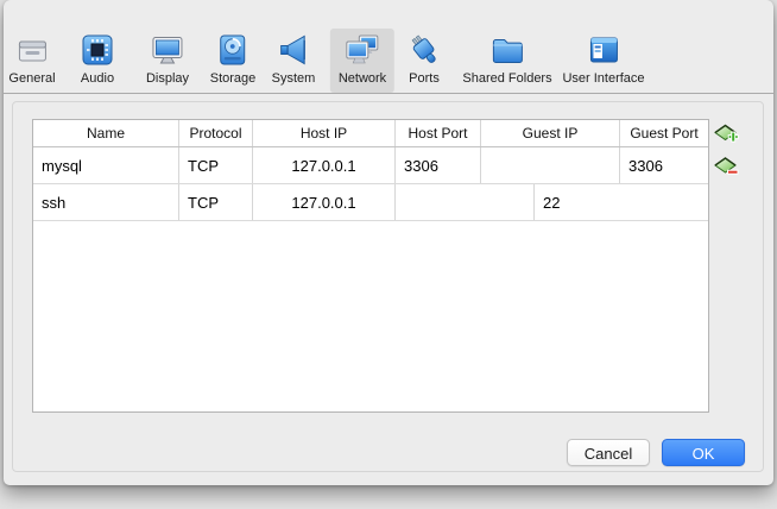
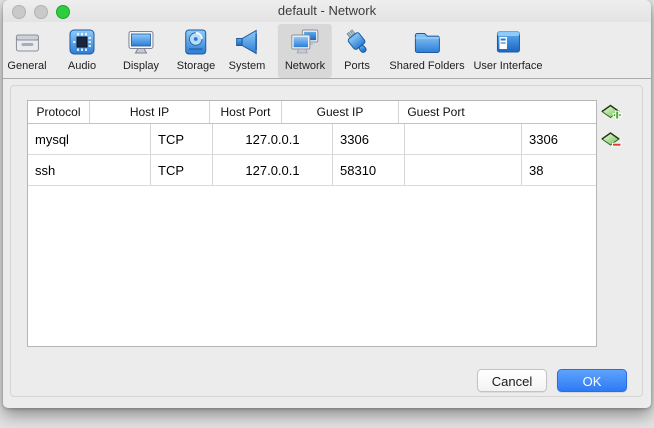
+ default - Network
  General
  Audio
  Display
  Storage
  System
  Network
  Ports
  Shared Folders
  User Interface
- Name
  Protocol
  Host IP
  Host Port
  Guest IP
  Guest Port
  mysql
  TCP
  127.0.0.1
  3306
  3306
  ssh
  TCP
  127.0.0.1
+ 58310
- 22
+ 38
  Cancel
  OK
